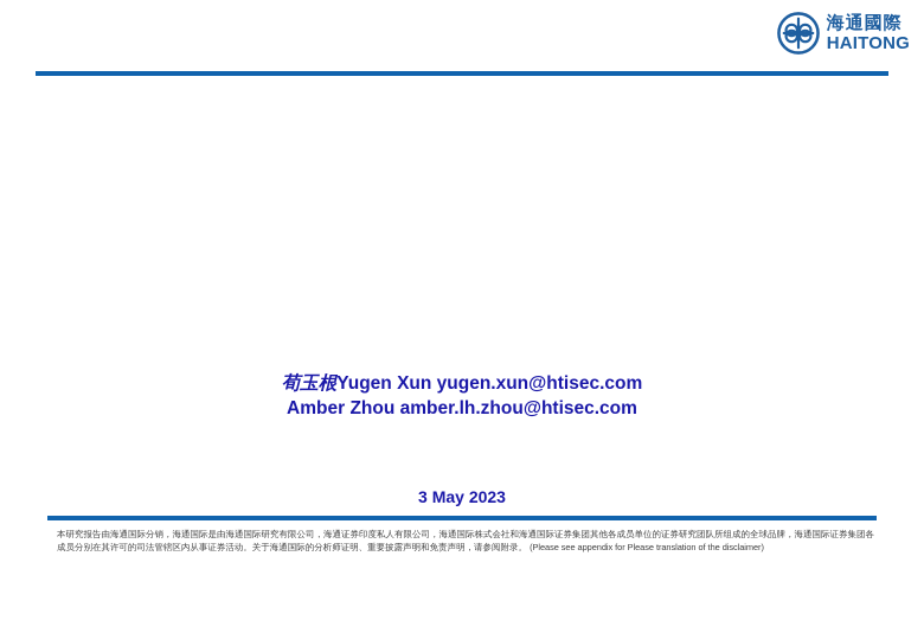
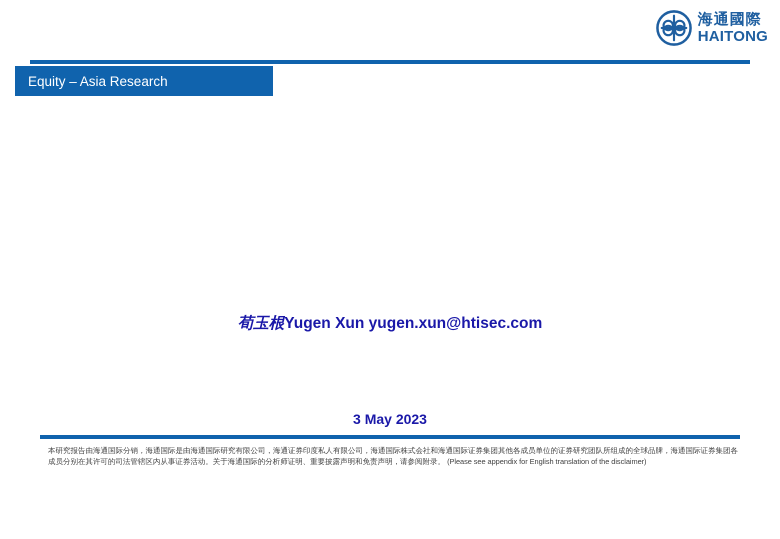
  海通國際
  HAITONG
+ Equity – Asia Research
  荀玉根Yugen Xun yugen.xun@htisec.com
- Amber Zhou amber.lh.zhou@htisec.com
  3 May 2023
- 本研究报告由海通国际分销，海通国际是由海通国际研究有限公司，海通证券印度私人有限公司，海通国际株式会社和海通国际证券集团其他各成员单位的证券研究团队所组成的全球品牌，海通国际证券集团各成员分别在其许可的司法管辖区内从事证券活动。关于海通国际的分析师证明、重要披露声明和免责声明，请参阅附录。 (Please see appendix for Please translation of the disclaimer)
+ 本研究报告由海通国际分销，海通国际是由海通国际研究有限公司，海通证券印度私人有限公司，海通国际株式会社和海通国际证券集团其他各成员单位的证券研究团队所组成的全球品牌，海通国际证券集团各成员分别在其许可的司法管辖区内从事证券活动。关于海通国际的分析师证明、重要披露声明和免责声明，请参阅附录。 (Please see appendix for English translation of the disclaimer)
